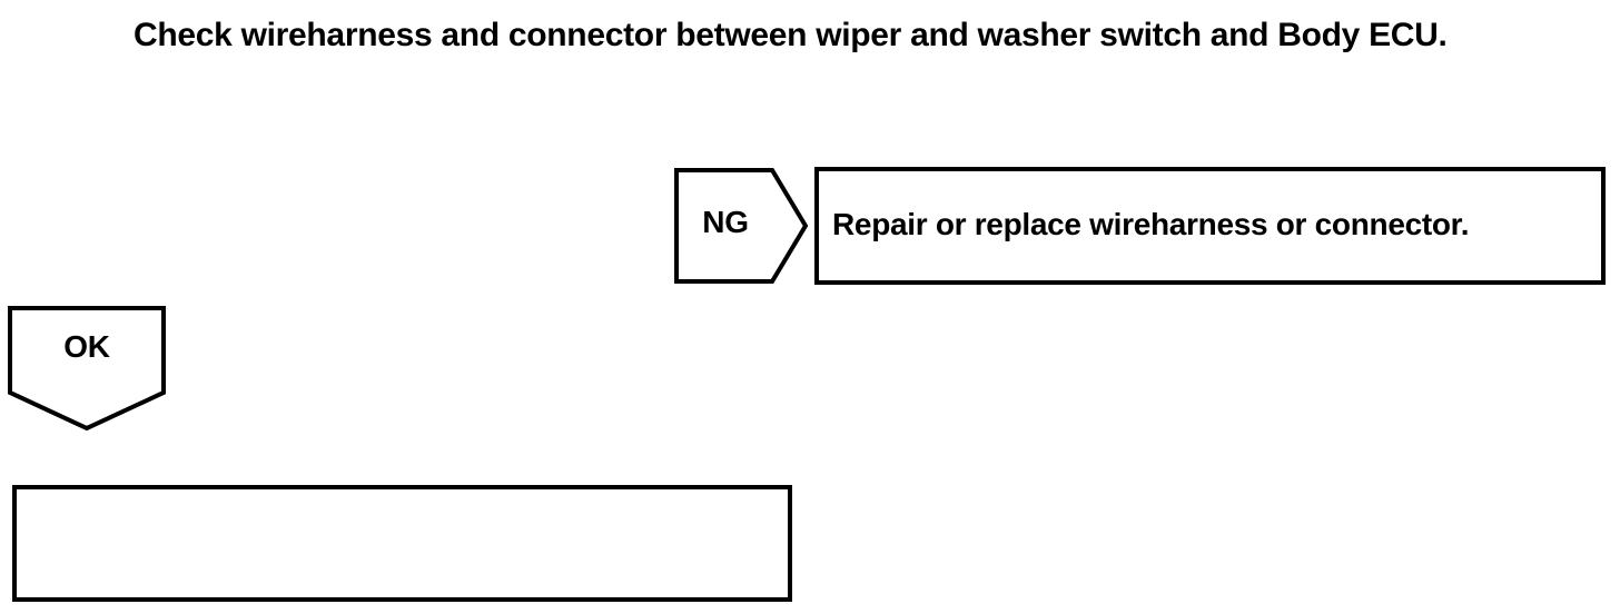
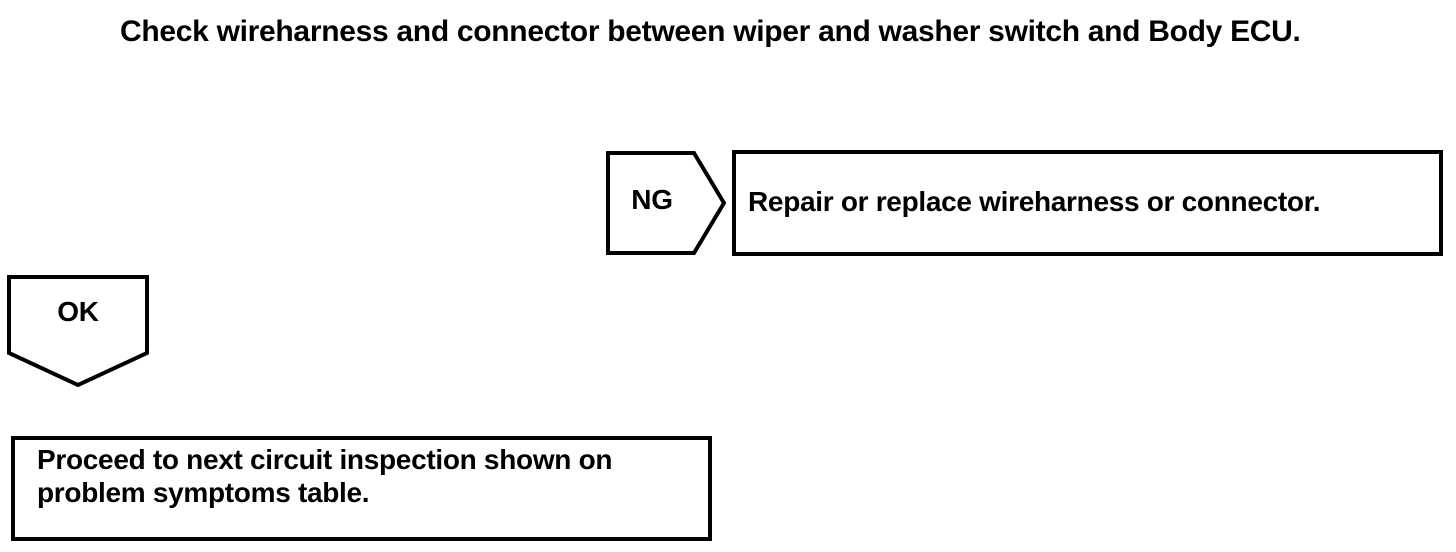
  Check wireharness and connector between wiper and washer switch and Body ECU.
  NG
  Repair or replace wireharness or connector.
  OK
+ Proceed to next circuit inspection shown on problem symptoms table.
